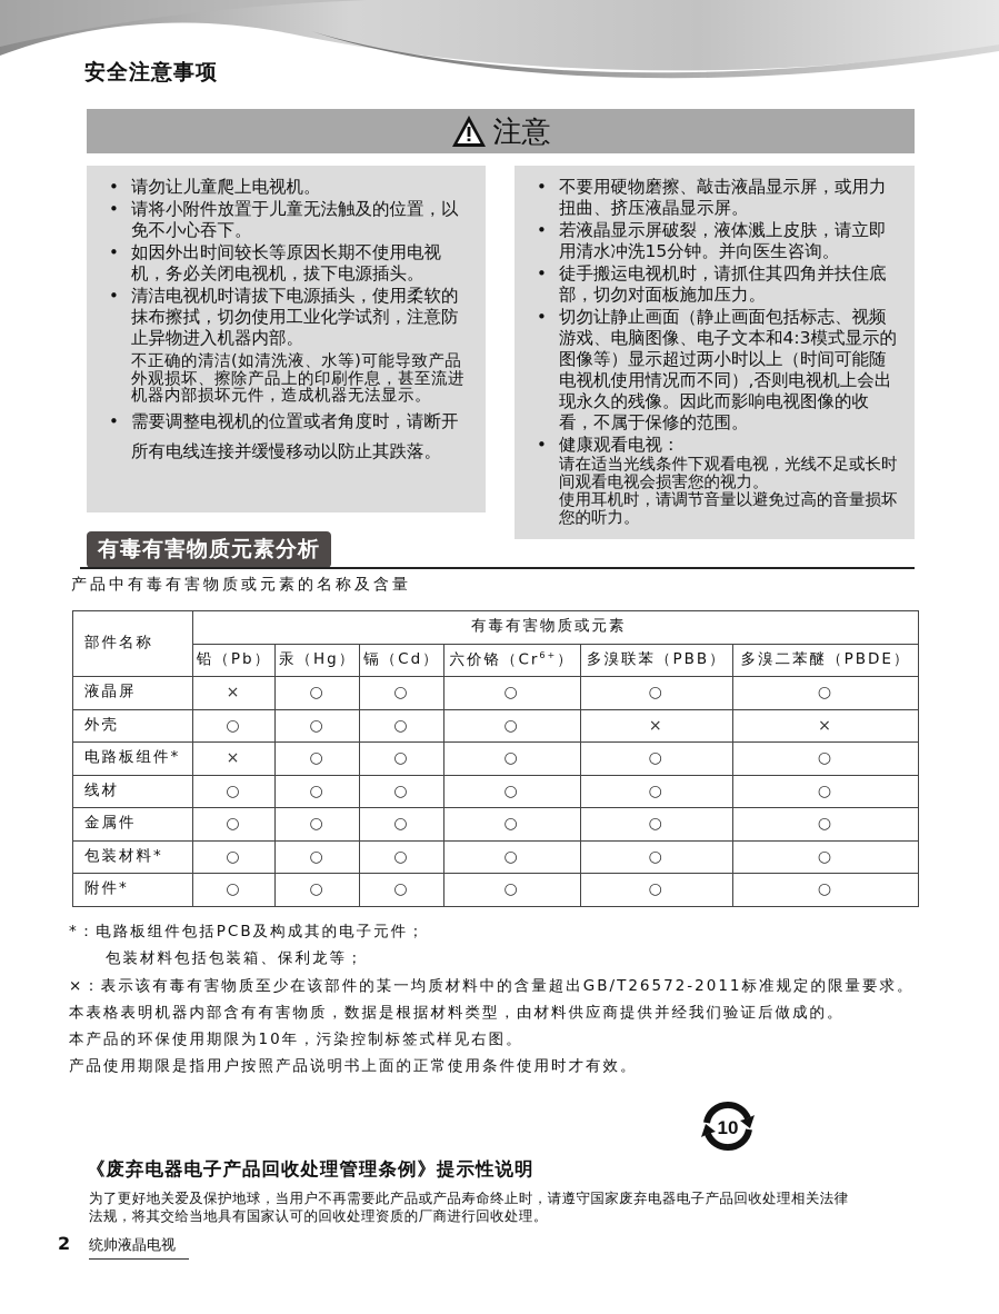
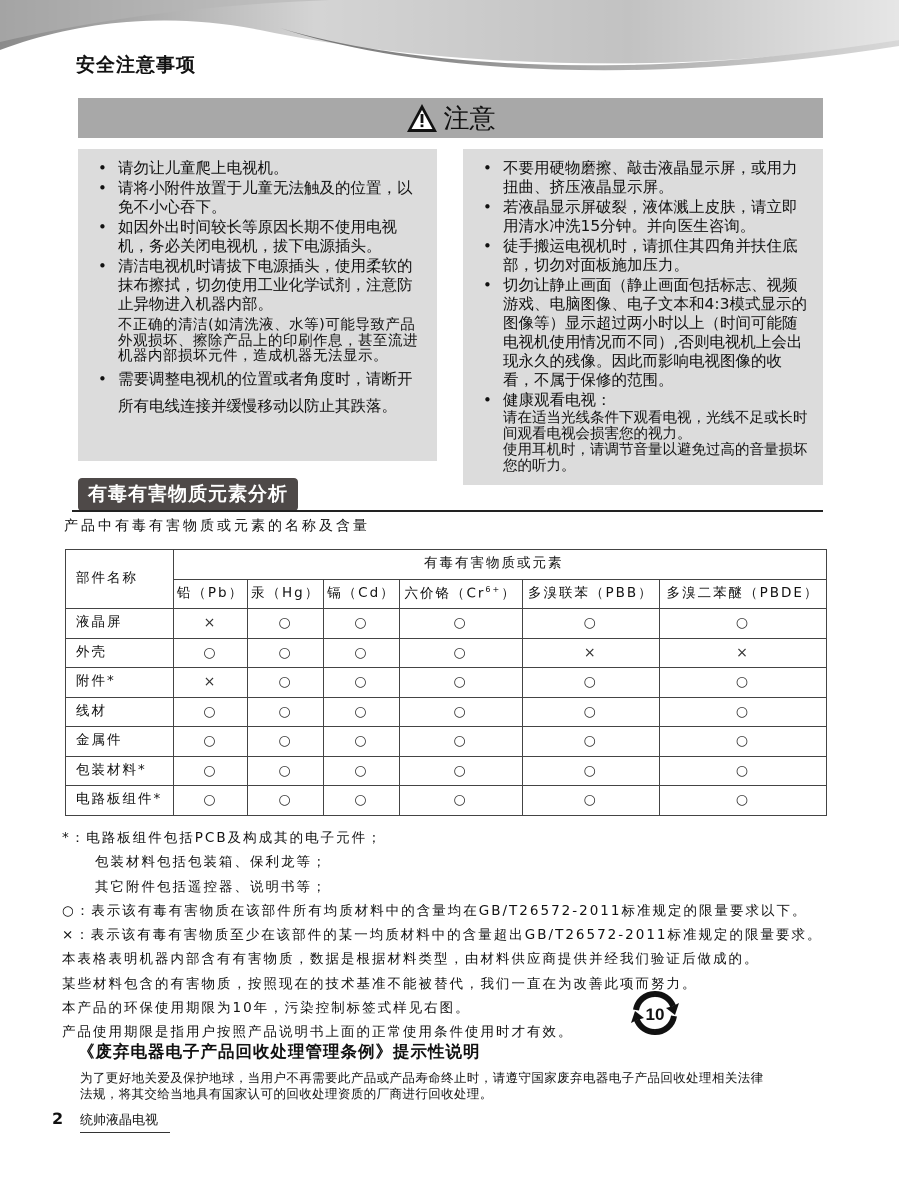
  安全注意事项
  注意
  请勿让儿童爬上电视机。
  请将小附件放置于儿童无法触及的位置，以免不小心吞下。
  如因外出时间较长等原因长期不使用电视机，务必关闭电视机，拔下电源插头。
  清洁电视机时请拔下电源插头，使用柔软的抹布擦拭，切勿使用工业化学试剂，注意防止异物进入机器内部。
  不正确的清洁(如清洗液、水等)可能导致产品外观损坏、擦除产品上的印刷作息，甚至流进机器内部损坏元件，造成机器无法显示。
  需要调整电视机的位置或者角度时，请断开所有电线连接并缓慢移动以防止其跌落。
  不要用硬物磨擦、敲击液晶显示屏，或用力扭曲、挤压液晶显示屏。
  若液晶显示屏破裂，液体溅上皮肤，请立即用清水冲洗15分钟。并向医生咨询。
  徒手搬运电视机时，请抓住其四角并扶住底部，切勿对面板施加压力。
  切勿让静止画面（静止画面包括标志、视频游戏、电脑图像、电子文本和4:3模式显示的图像等）显示超过两小时以上（时间可能随电视机使用情况而不同）,否则电视机上会出现永久的残像。因此而影响电视图像的收看，不属于保修的范围。
  健康观看电视：
  请在适当光线条件下观看电视，光线不足或长时间观看电视会损害您的视力。
  使用耳机时，请调节音量以避免过高的音量损坏您的听力。
  有毒有害物质元素分析
  产品中有毒有害物质或元素的名称及含量
  部件名称	有毒有害物质或元素
  铅（Pb）	汞（Hg）	镉（Cd）	六价铬（Cr6+）	多溴联苯（PBB）	多溴二苯醚（PBDE）
  液晶屏	×	○	○	○	○	○
  外壳	○	○	○	○	×	×
- 电路板组件*	×	○	○	○	○	○
+ 附件*	×	○	○	○	○	○
  线材	○	○	○	○	○	○
  金属件	○	○	○	○	○	○
  包装材料*	○	○	○	○	○	○
- 附件*	○	○	○	○	○	○
+ 电路板组件*	○	○	○	○	○	○
  *：电路板组件包括PCB及构成其的电子元件；
  包装材料包括包装箱、保利龙等；
+ 其它附件包括遥控器、说明书等；
+ ○：表示该有毒有害物质在该部件所有均质材料中的含量均在GB/T26572-2011标准规定的限量要求以下。
  ×：表示该有毒有害物质至少在该部件的某一均质材料中的含量超出GB/T26572-2011标准规定的限量要求。
  本表格表明机器内部含有有害物质，数据是根据材料类型，由材料供应商提供并经我们验证后做成的。
+ 某些材料包含的有害物质，按照现在的技术基准不能被替代，我们一直在为改善此项而努力。
  本产品的环保使用期限为10年，污染控制标签式样见右图。
  产品使用期限是指用户按照产品说明书上面的正常使用条件使用时才有效。
  10
  《废弃电器电子产品回收处理管理条例》提示性说明
  为了更好地关爱及保护地球，当用户不再需要此产品或产品寿命终止时，请遵守国家废弃电器电子产品回收处理相关法律
  法规，将其交给当地具有国家认可的回收处理资质的厂商进行回收处理。
  2
  统帅液晶电视
